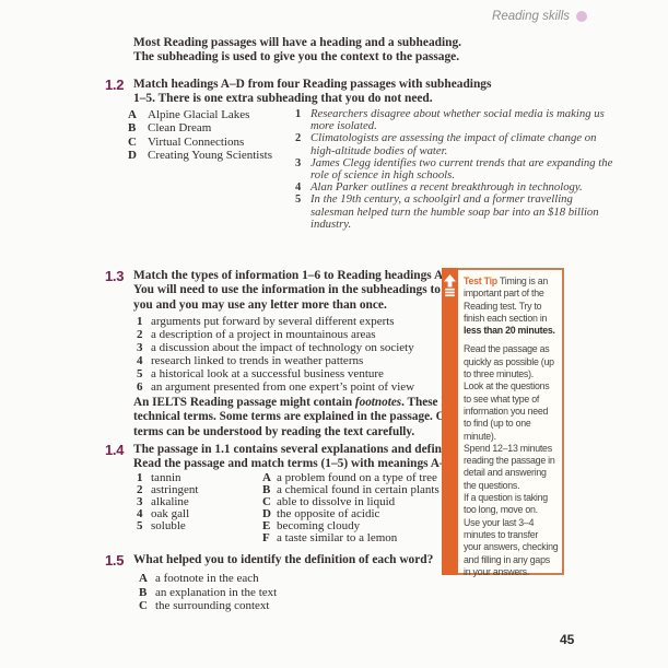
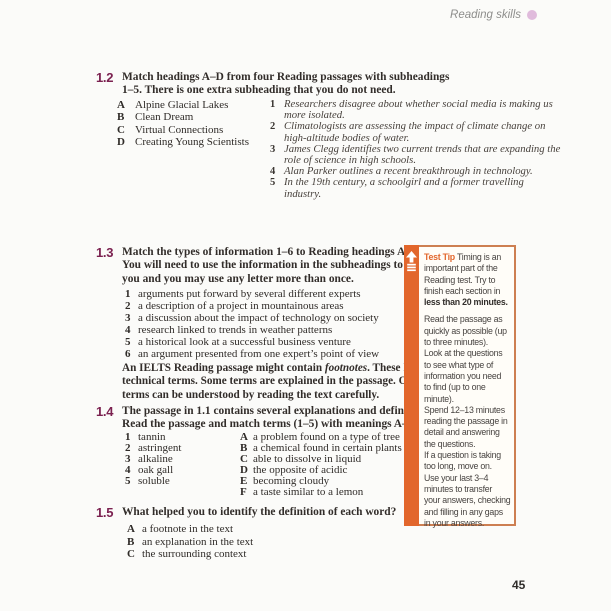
  Reading skills
- Most Reading passages will have a heading and a subheading.
- The subheading is used to give you the context to the passage.
  1.2
  Match headings A–D from four Reading passages with subheadings
  1–5. There is one extra subheading that you do not need.
  A
  Alpine Glacial Lakes
  B
  Clean Dream
  C
  Virtual Connections
  D
  Creating Young Scientists
  1
  Researchers disagree about whether social media is making us
  more isolated.
  2
  Climatologists are assessing the impact of climate change on
  high-altitude bodies of water.
  3
  James Clegg identifies two current trends that are expanding the
  role of science in high schools.
  4
  Alan Parker outlines a recent breakthrough in technology.
  5
  In the 19th century, a schoolgirl and a former travelling
- salesman helped turn the humble soap bar into an $18 billion
  industry.
  1.3
  Match the types of information 1–6 to Reading headings A
  You will need to use the information in the subheadings to
  you and you may use any letter more than once.
  1
  arguments put forward by several different experts
  2
  a description of a project in mountainous areas
  3
  a discussion about the impact of technology on society
  4
  research linked to trends in weather patterns
  5
  a historical look at a successful business venture
  6
  an argument presented from one expert’s point of view
  An IELTS Reading passage might contain footnotes. These
  technical terms. Some terms are explained in the passage. O
  terms can be understood by reading the text carefully.
  1.4
  The passage in 1.1 contains several explanations and defin
  Read the passage and match terms (1–5) with meanings A
  1
  tannin
  2
  astringent
  3
  alkaline
  4
  oak gall
  5
  soluble
  A
  a problem found on a type of tree
  B
  a chemical found in certain plants
  C
  able to dissolve in liquid
  D
  the opposite of acidic
  E
  becoming cloudy
  F
  a taste similar to a lemon
  1.5
  What helped you to identify the definition of each word?
  A
- a footnote in the each
+ a footnote in the text
  B
  an explanation in the text
  C
  the surrounding context
  Test Tip Timing is an
  important part of the
  Reading test. Try to
  finish each section in
  less than 20 minutes.
  Read the passage as
  quickly as possible (up
  to three minutes).
  Look at the questions
  to see what type of
  information you need
  to find (up to one
  minute).
  Spend 12–13 minutes
  reading the passage in
  detail and answering
  the questions.
  If a question is taking
  too long, move on.
  Use your last 3–4
  minutes to transfer
  your answers, checking
  and filling in any gaps
  in your answers.
  45
